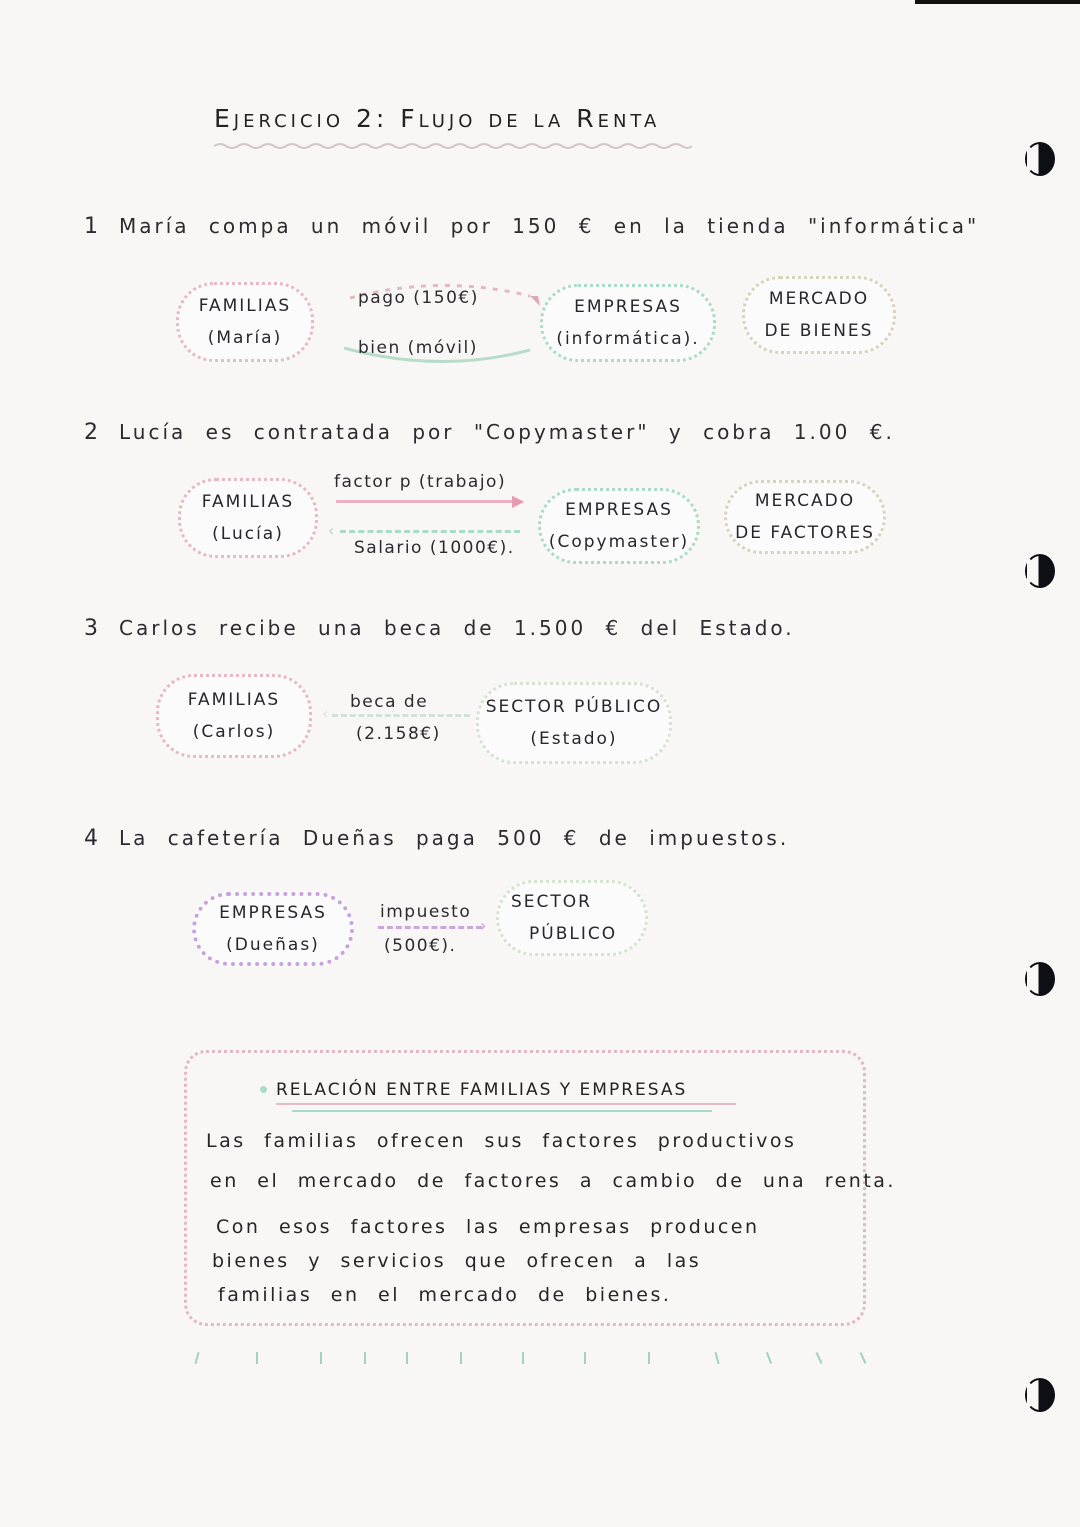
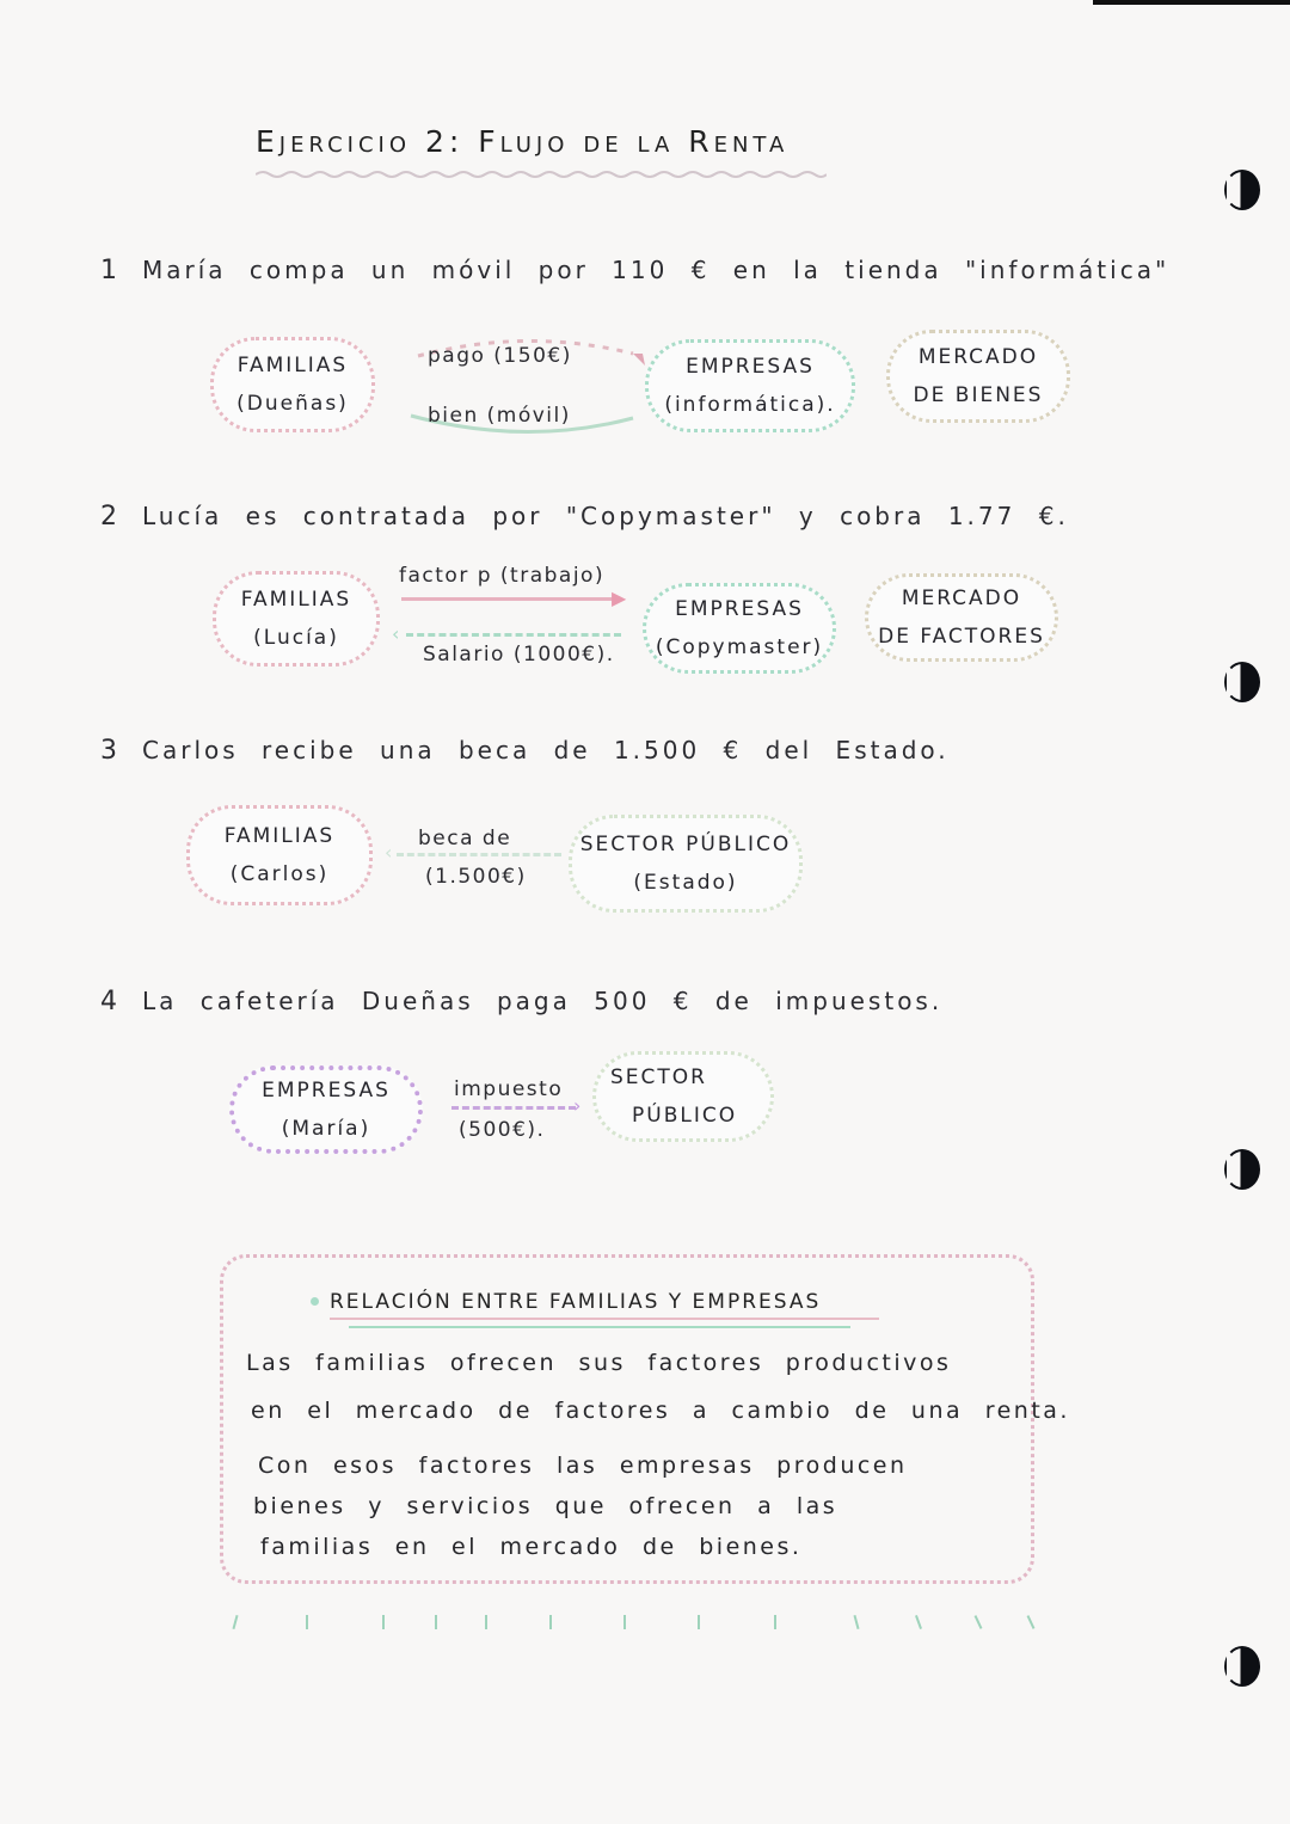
  Ejercicio 2: Flujo de la Renta
- 1 María compa un móvil por 150 € en la tienda "informática"
+ 1 María compa un móvil por 110 € en la tienda "informática"
  FAMILIAS
- (María)
+ (Dueñas)
  pago (150€)
  bien (móvil)
  EMPRESAS
  (informática).
  MERCADO
  DE BIENES
- 2 Lucía es contratada por "Copymaster" y cobra 1.00 €.
+ 2 Lucía es contratada por "Copymaster" y cobra 1.77 €.
  FAMILIAS
  (Lucía)
  factor p (trabajo)
  ▶
  ‹
  Salario (1000€).
  EMPRESAS
  (Copymaster)
  MERCADO
  DE FACTORES
  3 Carlos recibe una beca de 1.500 € del Estado.
  FAMILIAS
  (Carlos)
  ‹
  beca de
- (2.158€)
+ (1.500€)
  SECTOR PÚBLICO
  (Estado)
  4 La cafetería Dueñas paga 500 € de impuestos.
  EMPRESAS
- (Dueñas)
+ (María)
  impuesto
  ›
  (500€).
  SECTOR
  PÚBLICO
  RELACIÓN ENTRE FAMILIAS Y EMPRESAS
  Las familias ofrecen sus factores productivos
  en el mercado de factores a cambio de una renta.
  Con esos factores las empresas producen
  bienes y servicios que ofrecen a las
  familias en el mercado de bienes.
